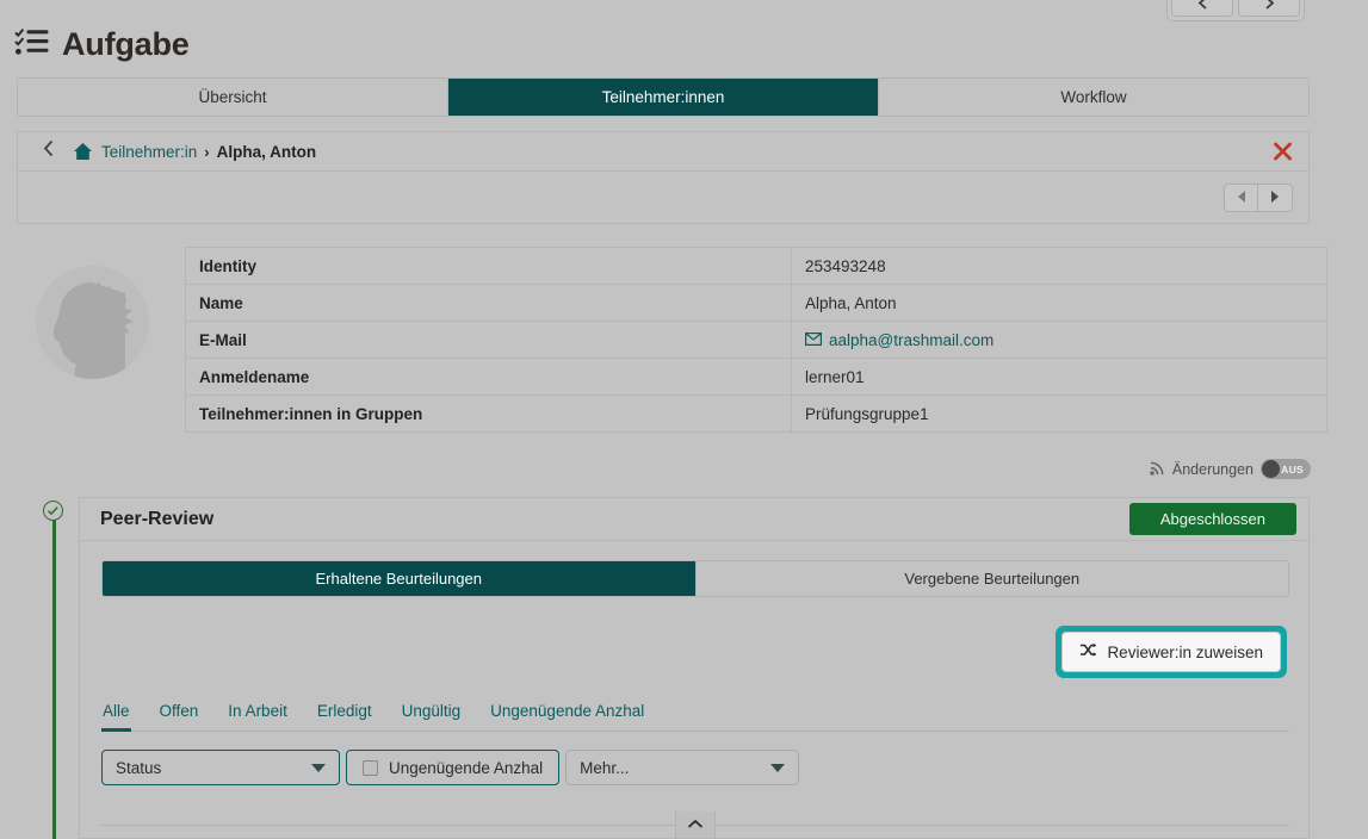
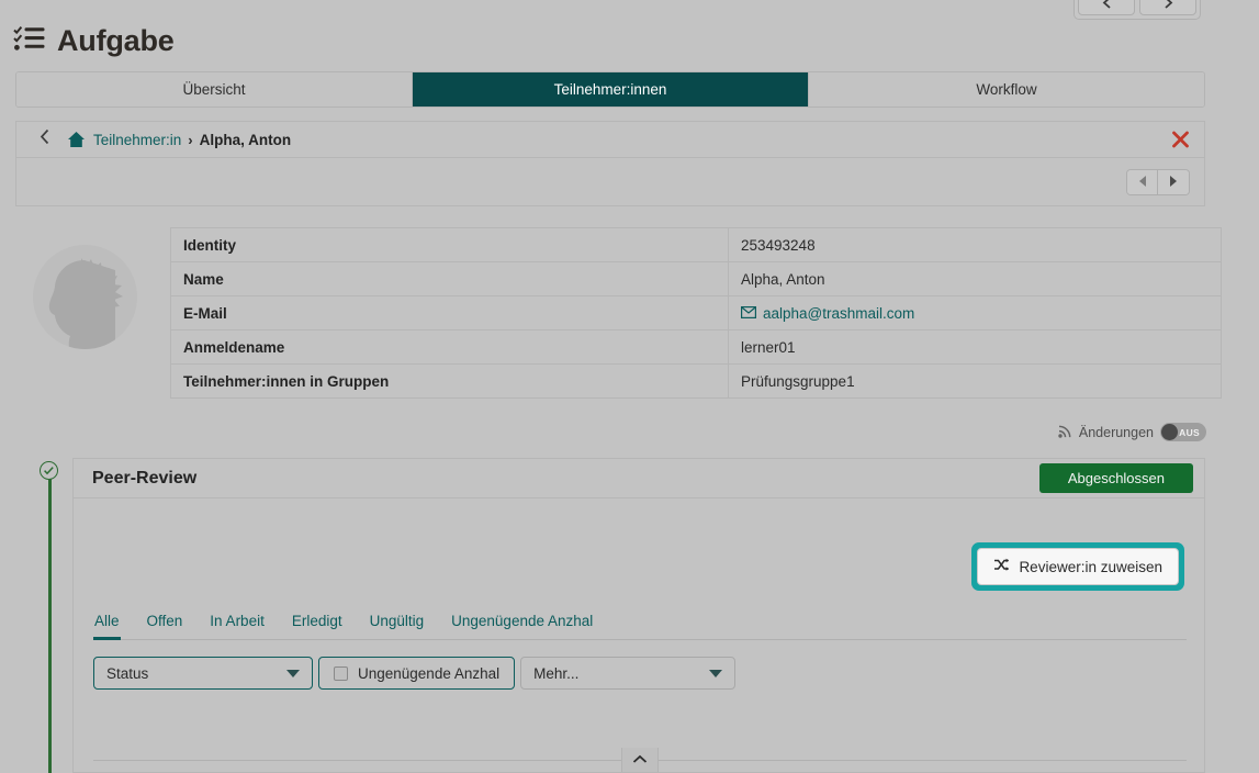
  Aufgabe
  Übersicht
  Teilnehmer:innen
  Workflow
  Teilnehmer:in
  ›
  Alpha, Anton
  Identity	253493248
  Name	Alpha, Anton
  E-Mail	aalpha@trashmail.com
  Anmeldename	lerner01
  Teilnehmer:innen in Gruppen	Prüfungsgruppe1
  Änderungen
  AUS
  Peer-Review
  Abgeschlossen
- Erhaltene Beurteilungen
- Vergebene Beurteilungen
  Reviewer:in zuweisen
  Alle
  Offen
  In Arbeit
  Erledigt
  Ungültig
  Ungenügende Anzhal
  Status
  Ungenügende Anzhal
  Mehr...
